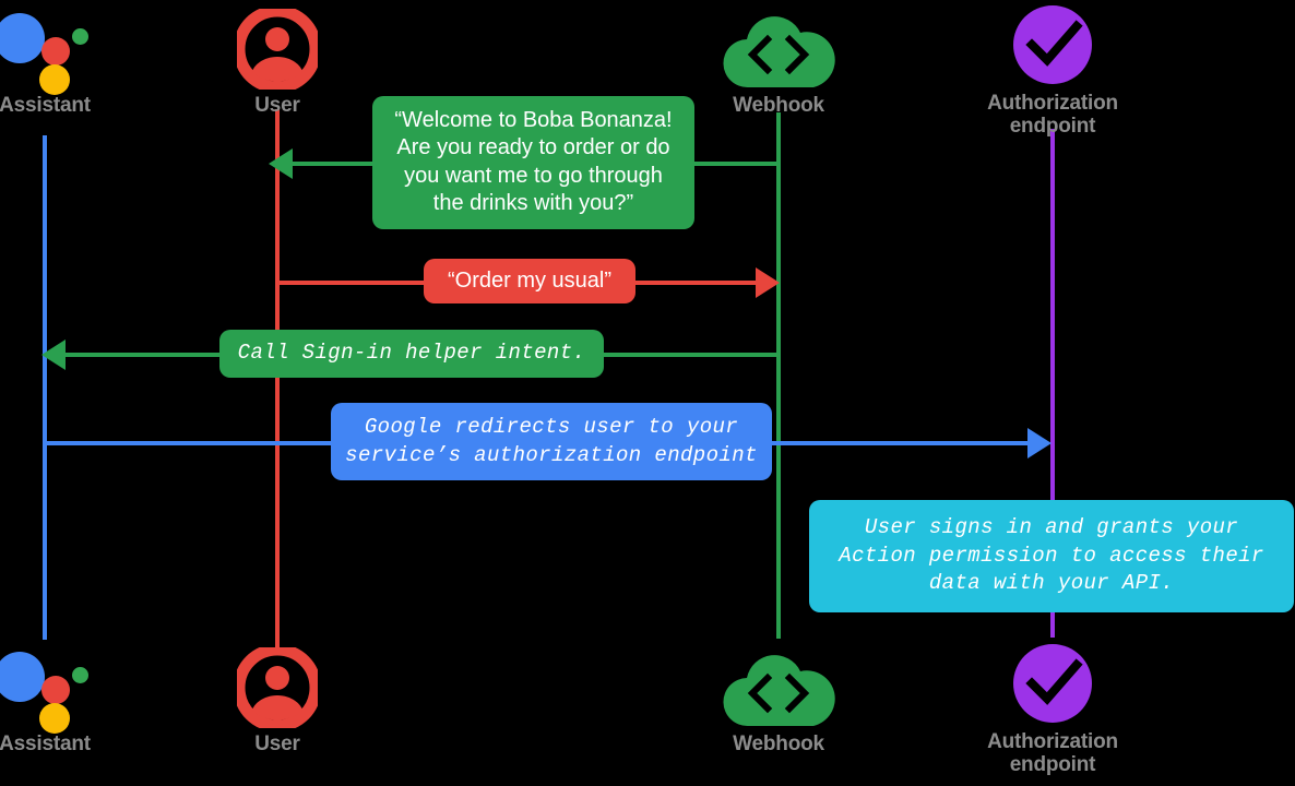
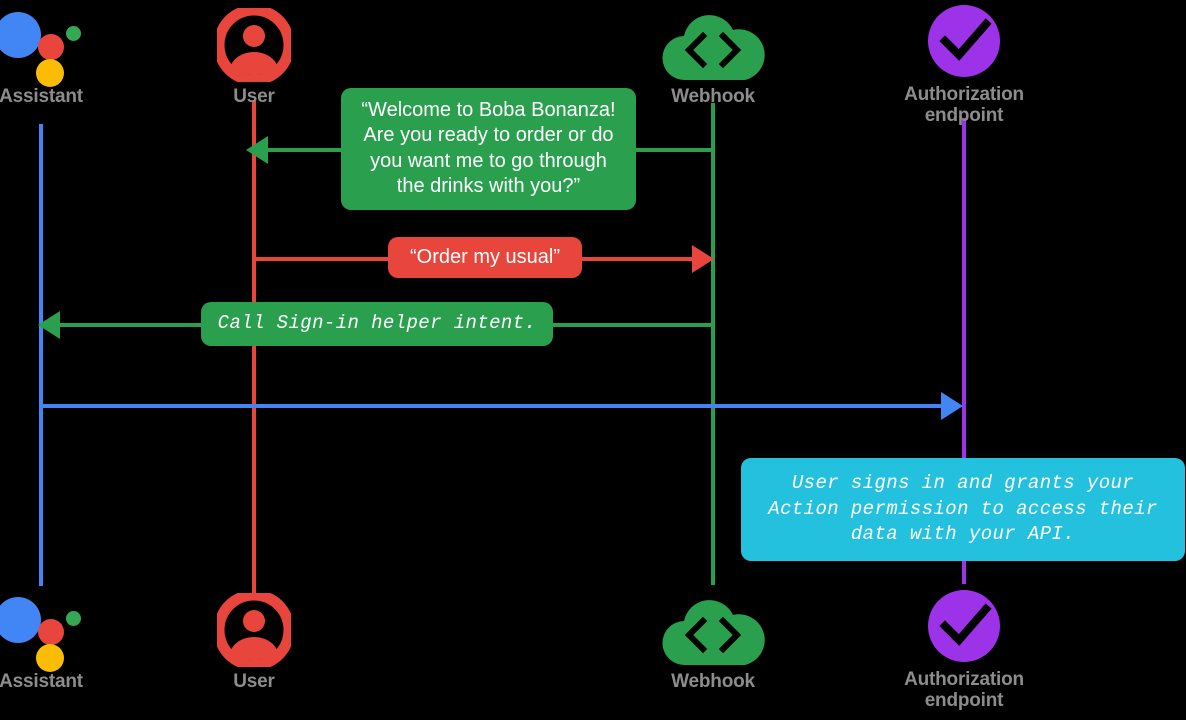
  Assistant
  User
  Webhook
  Authorization
  endpoint
  “Welcome to Boba Bonanza!
  Are you ready to order or do
  you want me to go through
  the drinks with you?”
  “Order my usual”
  Call Sign-in helper intent.
- Google redirects user to your
- service’s authorization endpoint
  User signs in and grants your
  Action permission to access their
  data with your API.
  Assistant
  User
  Webhook
  Authorization
  endpoint
